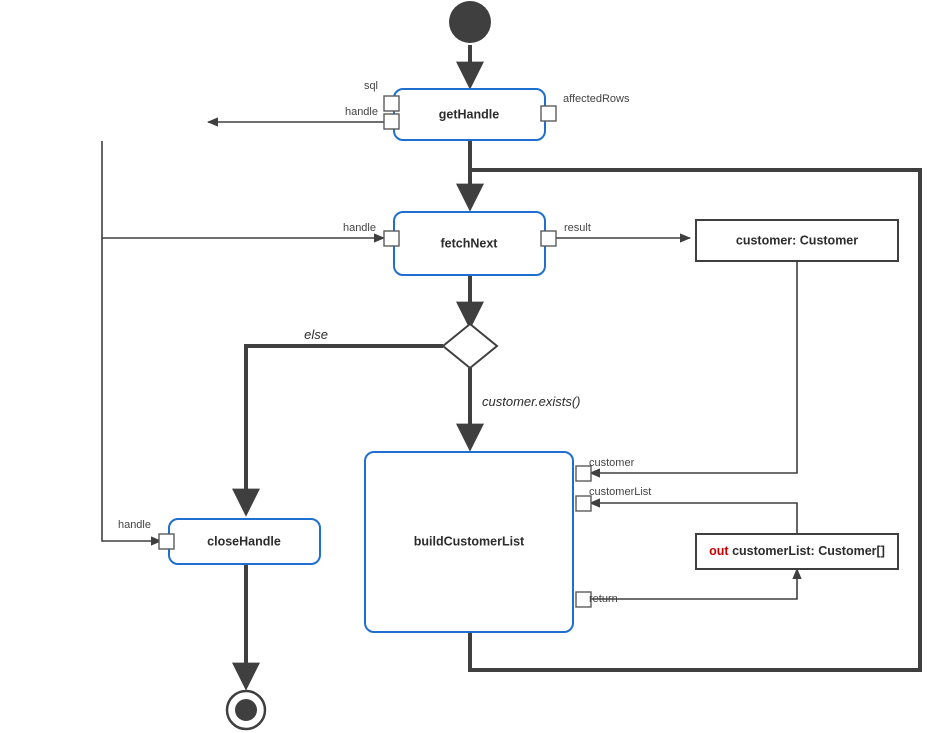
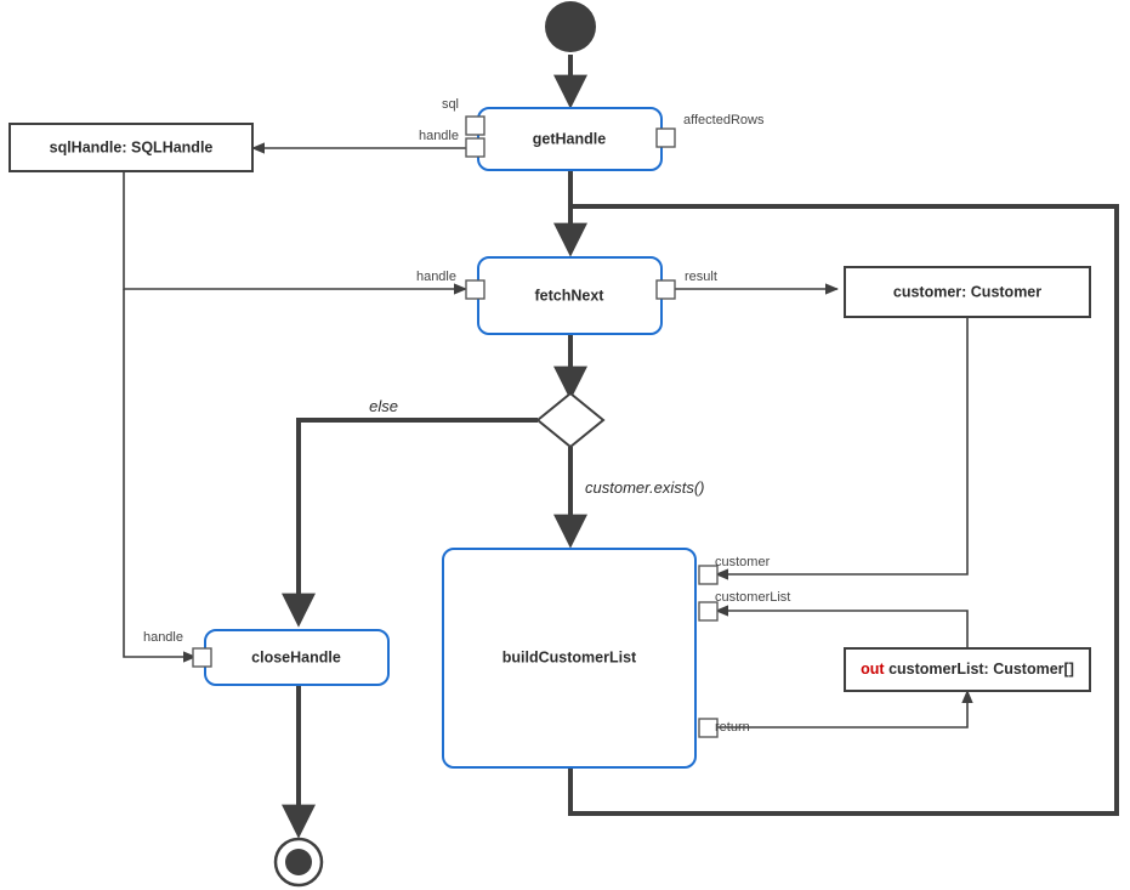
  getHandle
  sql
  handle
  affectedRows
  fetchNext
  handle
  result
  buildCustomerList
  customer
  customerList
  return
  closeHandle
  handle
+ sqlHandle: SQLHandle
  customer: Customer
  out customerList: Customer[]
  else
  customer.exists()
